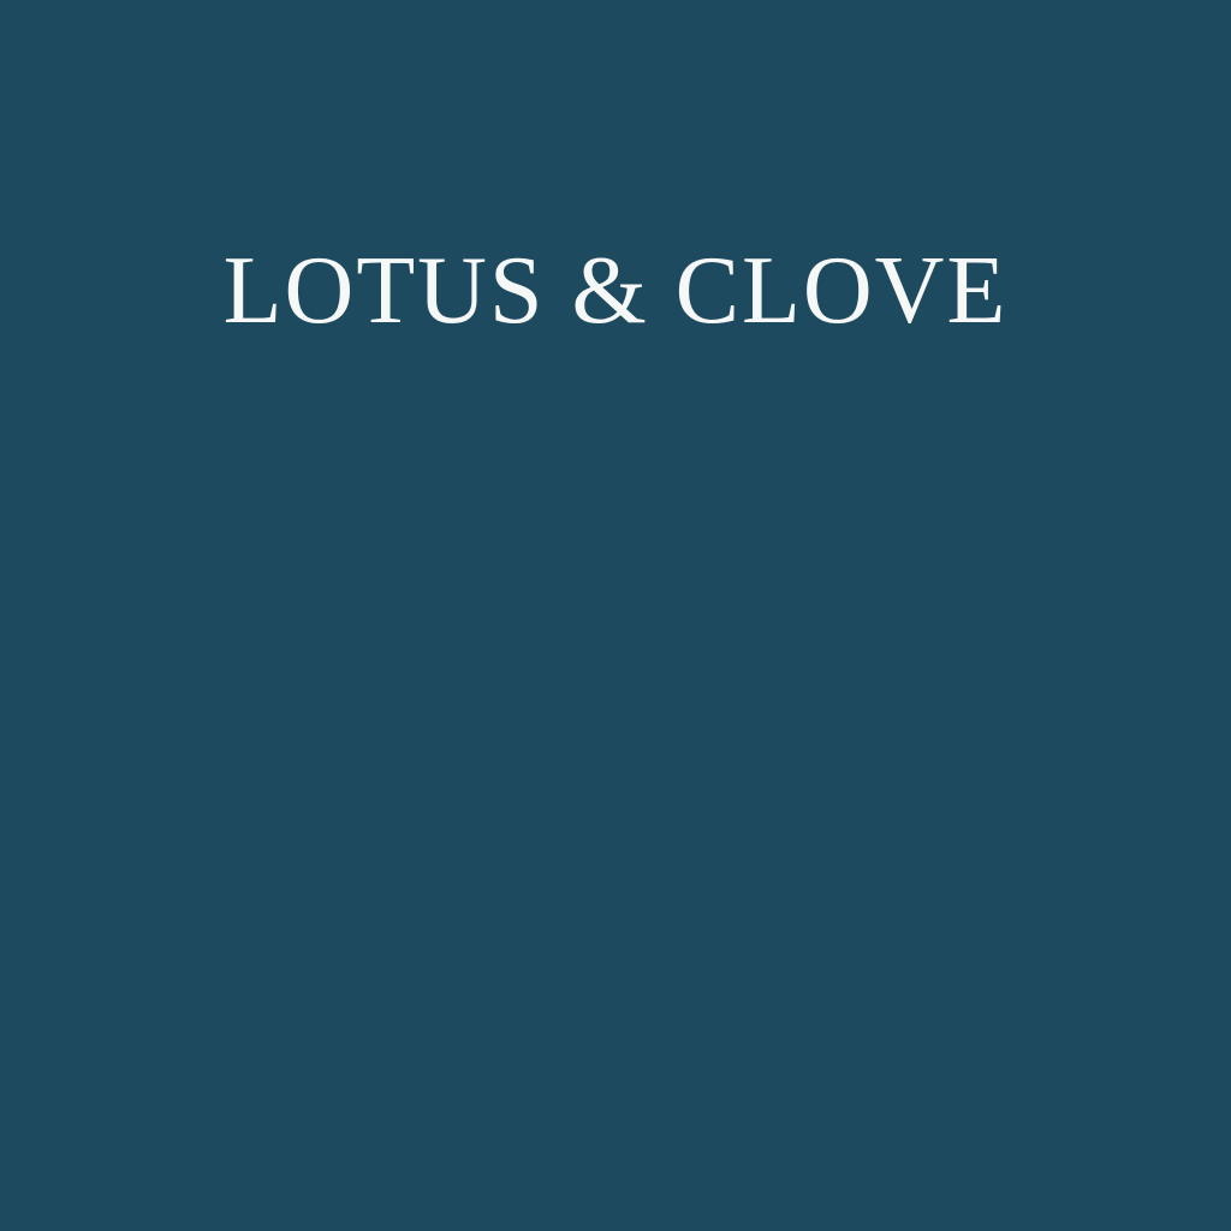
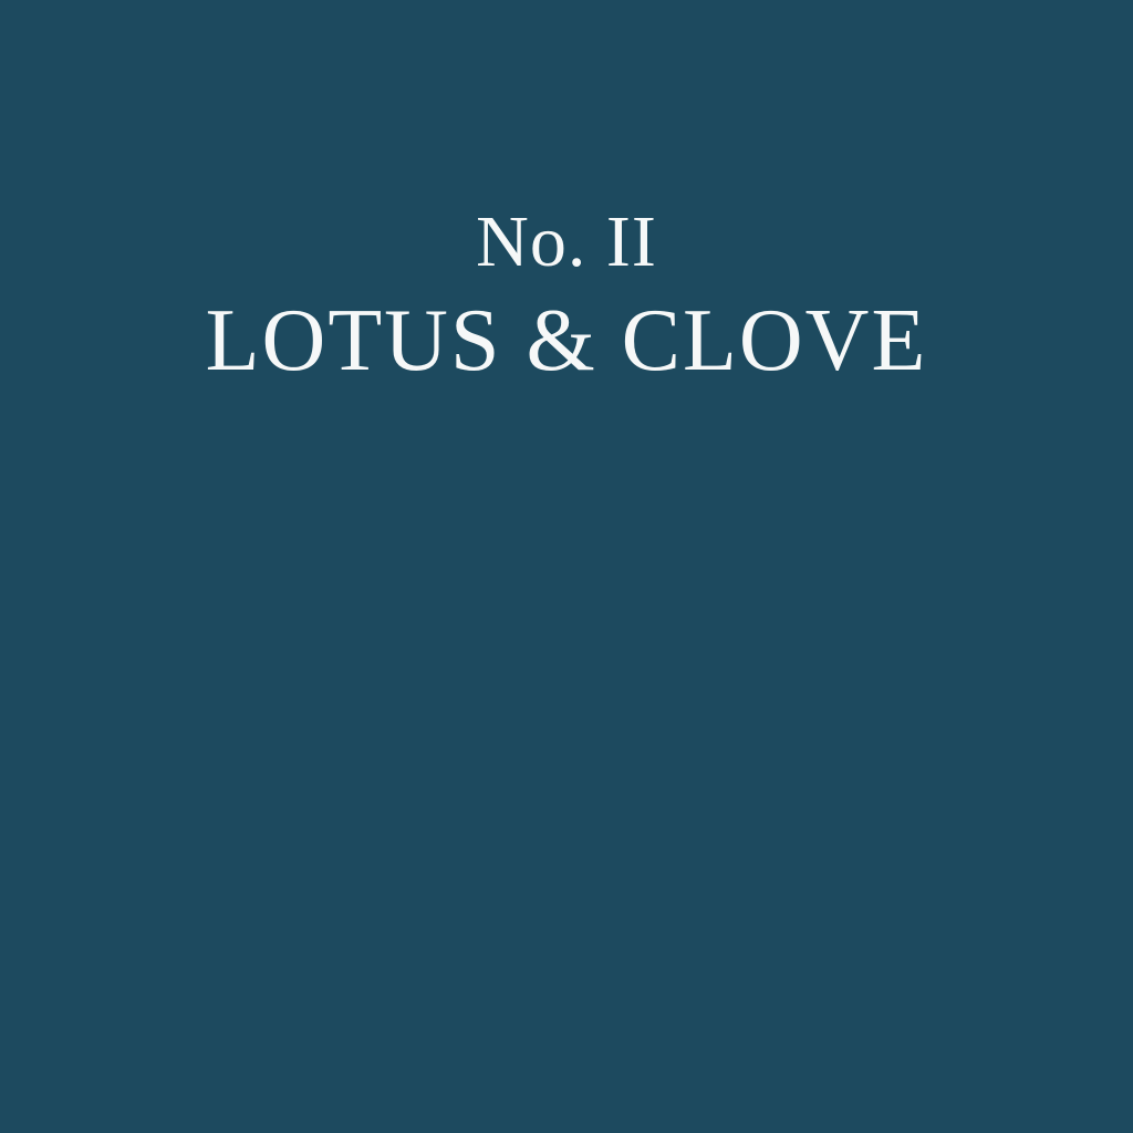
+ No. II
  LOTUS & CLOVE
